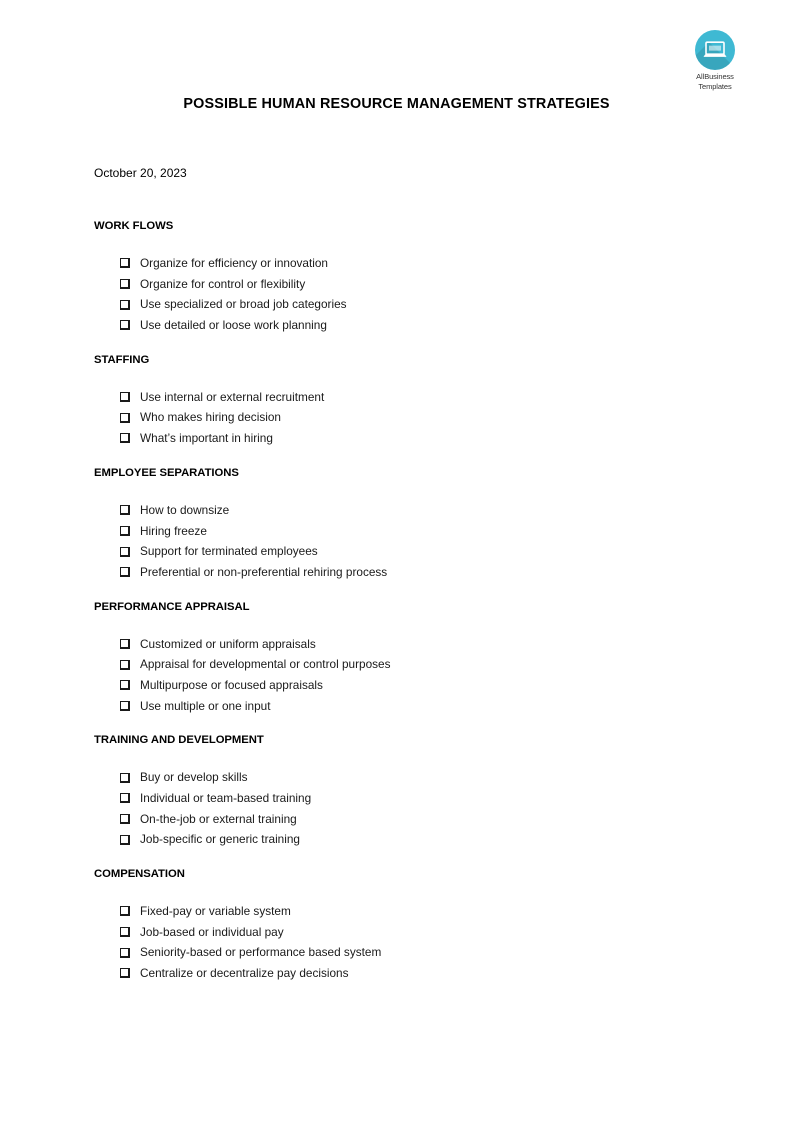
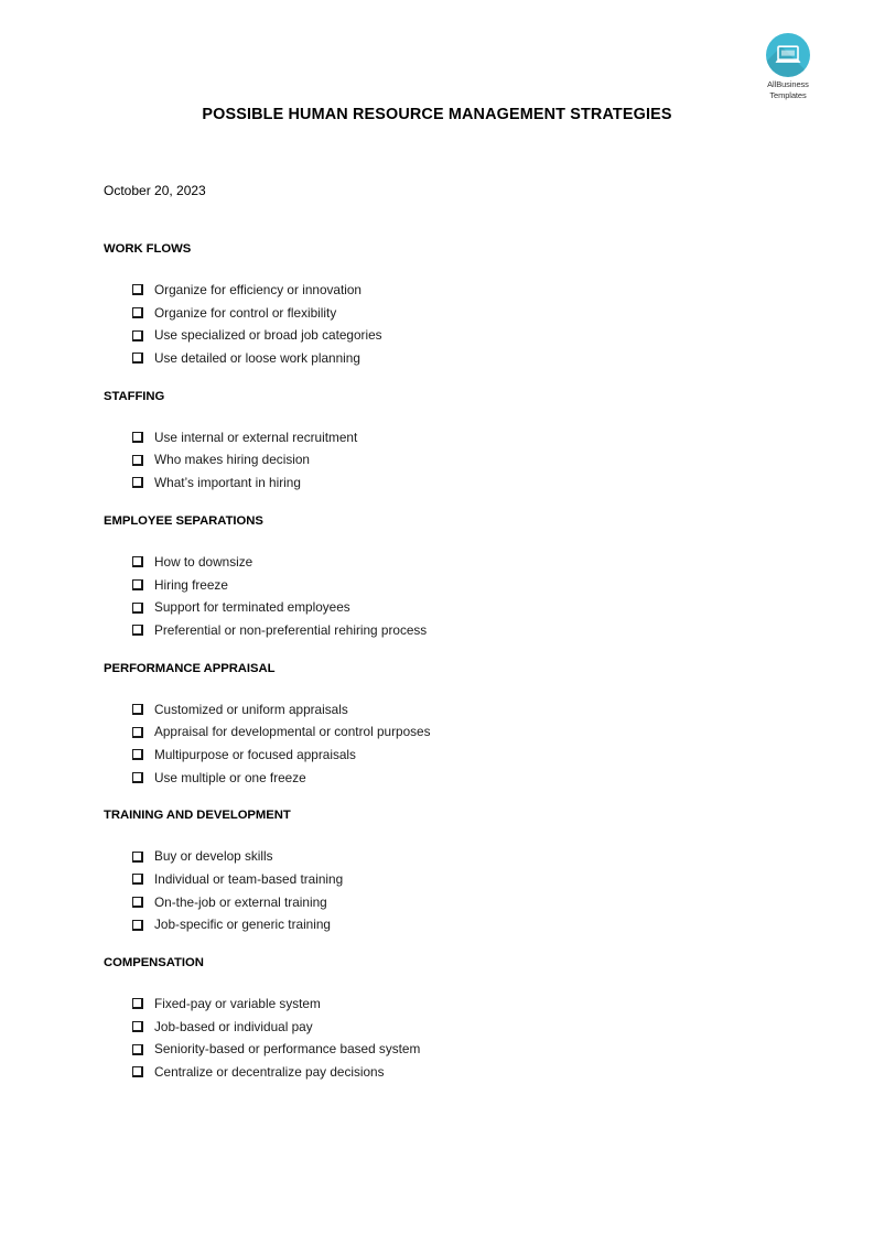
  AllBusiness
  Templates
  POSSIBLE HUMAN RESOURCE MANAGEMENT STRATEGIES
  October 20, 2023
  WORK FLOWS
  Organize for efficiency or innovation
  Organize for control or flexibility
  Use specialized or broad job categories
  Use detailed or loose work planning
  STAFFING
  Use internal or external recruitment
  Who makes hiring decision
  What’s important in hiring
  EMPLOYEE SEPARATIONS
  How to downsize
  Hiring freeze
  Support for terminated employees
  Preferential or non-preferential rehiring process
  PERFORMANCE APPRAISAL
  Customized or uniform appraisals
  Appraisal for developmental or control purposes
  Multipurpose or focused appraisals
- Use multiple or one input
+ Use multiple or one freeze
  TRAINING AND DEVELOPMENT
  Buy or develop skills
  Individual or team-based training
  On-the-job or external training
  Job-specific or generic training
  COMPENSATION
  Fixed-pay or variable system
  Job-based or individual pay
  Seniority-based or performance based system
  Centralize or decentralize pay decisions
